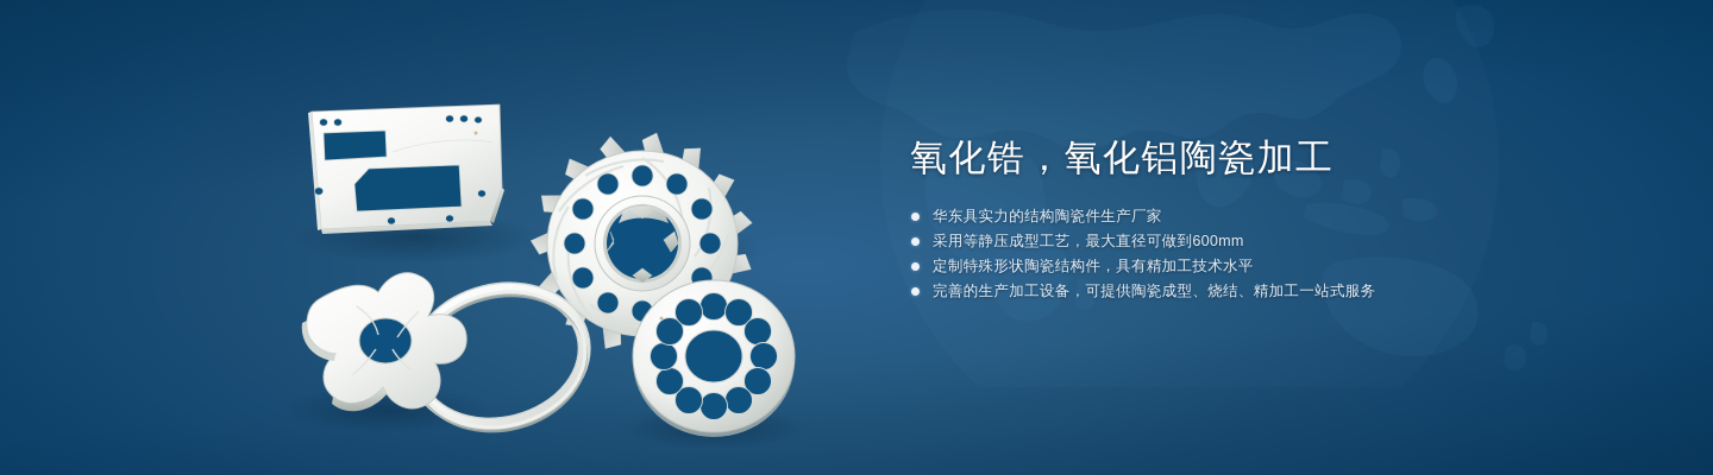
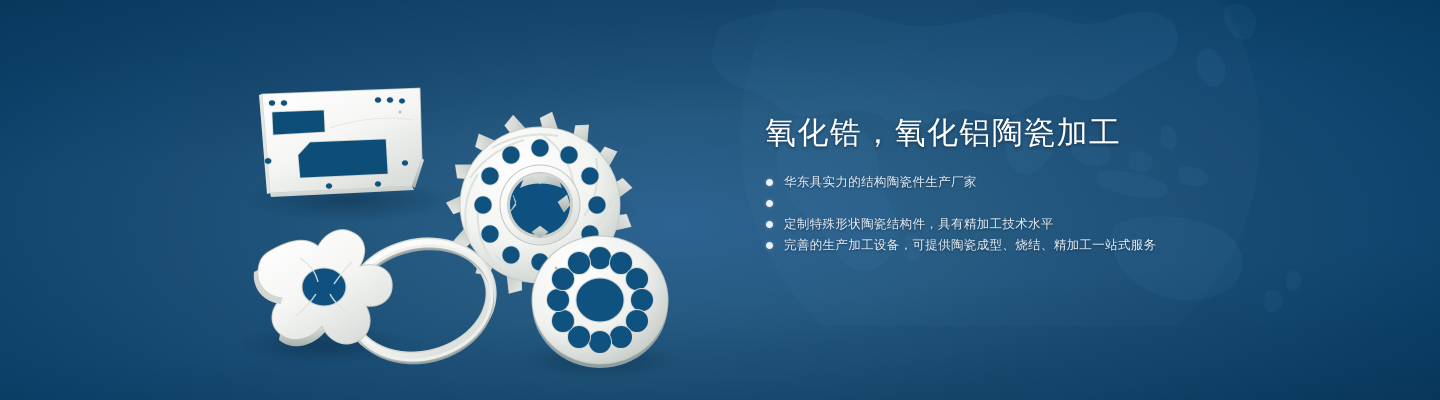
  氧化锆，氧化铝陶瓷加工
  华东具实力的结构陶瓷件生产厂家
- 采用等静压成型工艺，最大直径可做到600mm
  定制特殊形状陶瓷结构件，具有精加工技术水平
  完善的生产加工设备，可提供陶瓷成型、烧结、精加工一站式服务
